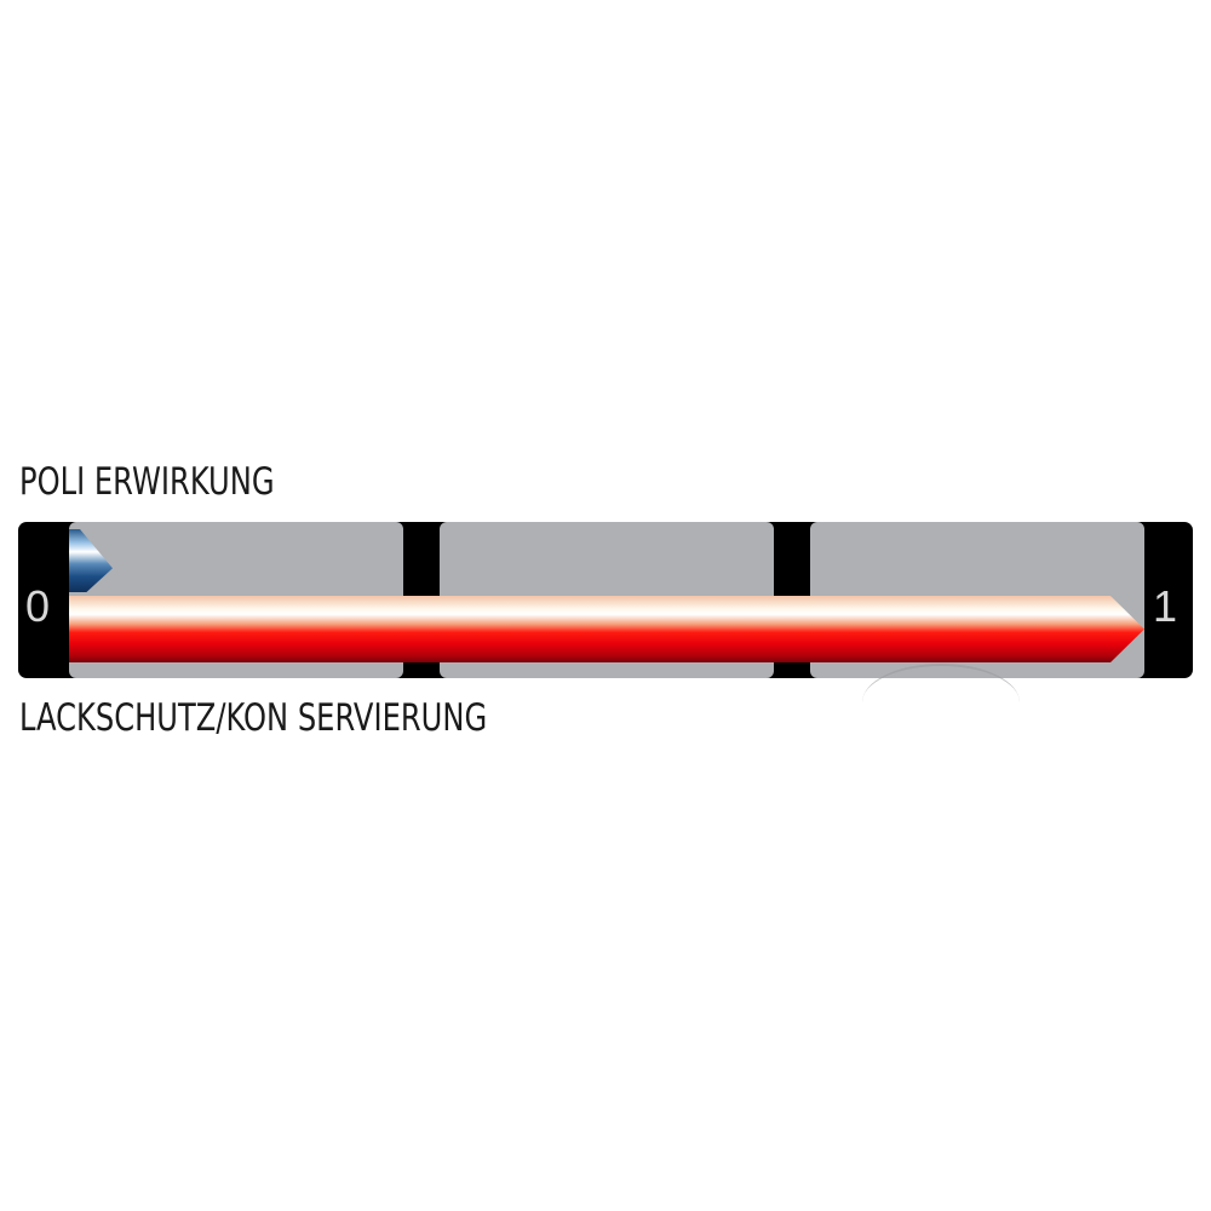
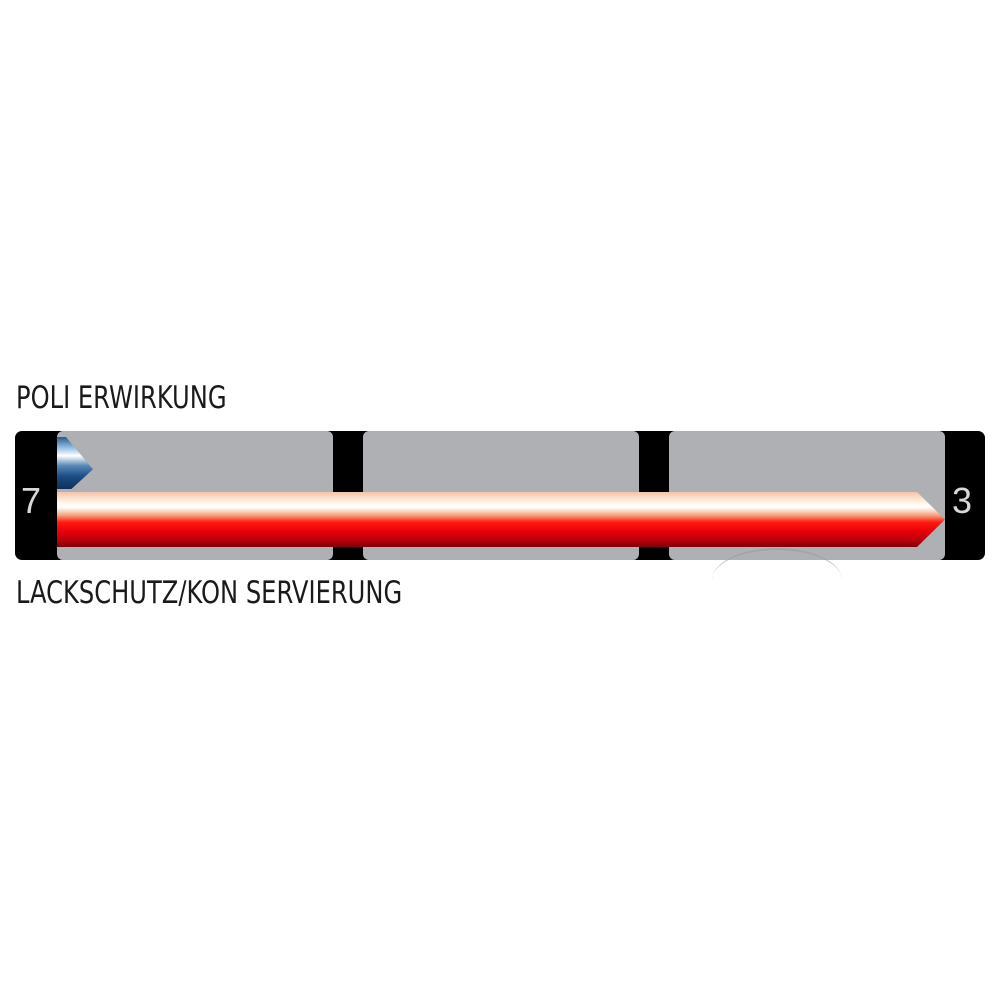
  POLI ERWIRKUNG
- 0
+ 7
- 1
+ 3
  LACKSCHUTZ/KON SERVIERUNG
